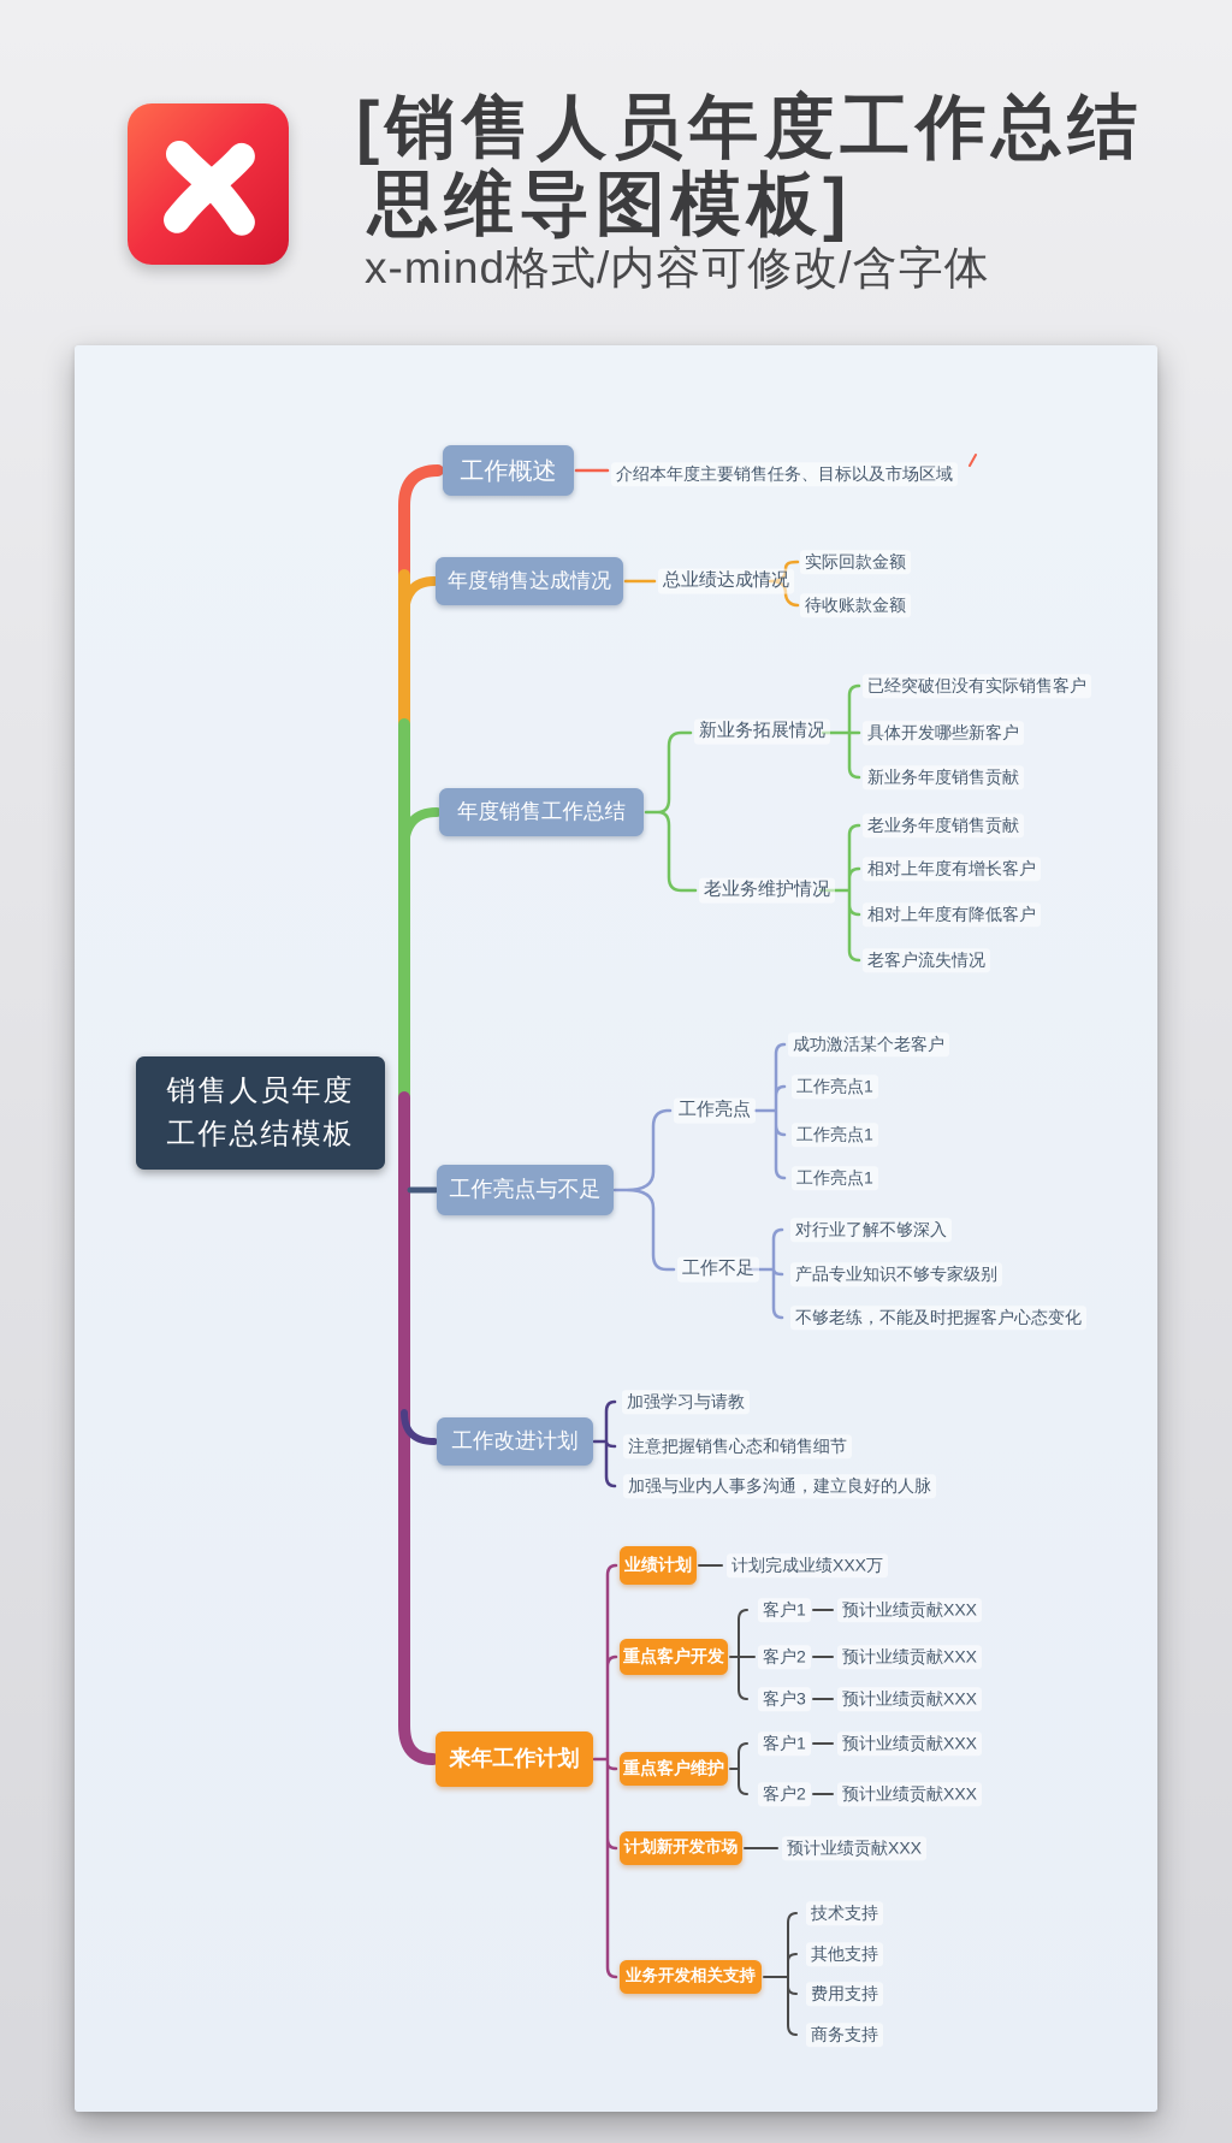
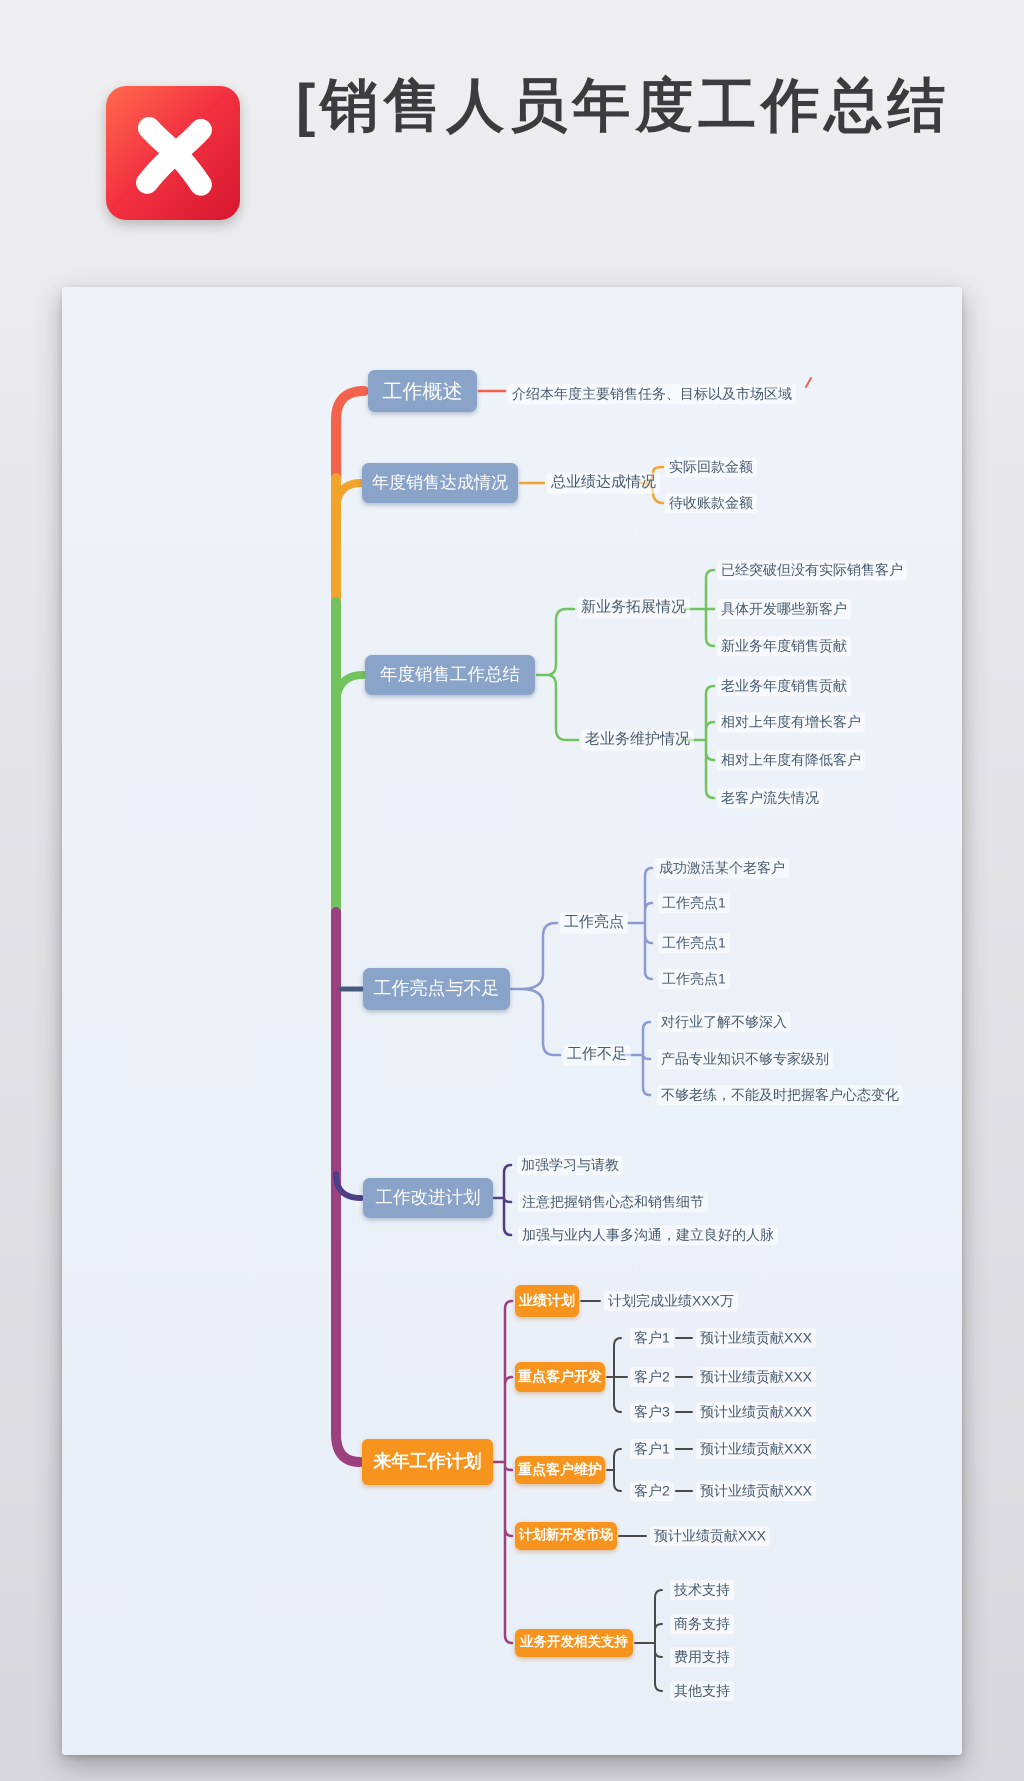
  [销售人员年度工作总结
- 思维导图模板]
- x-mind格式/内容可修改/含字体
- 销售人员年度
- 工作总结模板
  工作概述
  介绍本年度主要销售任务、目标以及市场区域
  年度销售达成情况
  总业绩达成情况
  实际回款金额
  待收账款金额
  年度销售工作总结
  新业务拓展情况
  已经突破但没有实际销售客户
  具体开发哪些新客户
  新业务年度销售贡献
  老业务维护情况
  老业务年度销售贡献
  相对上年度有增长客户
  相对上年度有降低客户
  老客户流失情况
  工作亮点与不足
  工作亮点
  成功激活某个老客户
  工作亮点1
  工作亮点1
  工作亮点1
  工作不足
  对行业了解不够深入
  产品专业知识不够专家级别
  不够老练，不能及时把握客户心态变化
  工作改进计划
  加强学习与请教
  注意把握销售心态和销售细节
  加强与业内人事多沟通，建立良好的人脉
  来年工作计划
  业绩计划
  计划完成业绩XXX万
  重点客户开发
  客户1
  预计业绩贡献XXX
  客户2
  预计业绩贡献XXX
  客户3
  预计业绩贡献XXX
  重点客户维护
  客户1
  预计业绩贡献XXX
  客户2
  预计业绩贡献XXX
  计划新开发市场
  预计业绩贡献XXX
  业务开发相关支持
  技术支持
- 其他支持
+ 商务支持
  费用支持
- 商务支持
+ 其他支持
